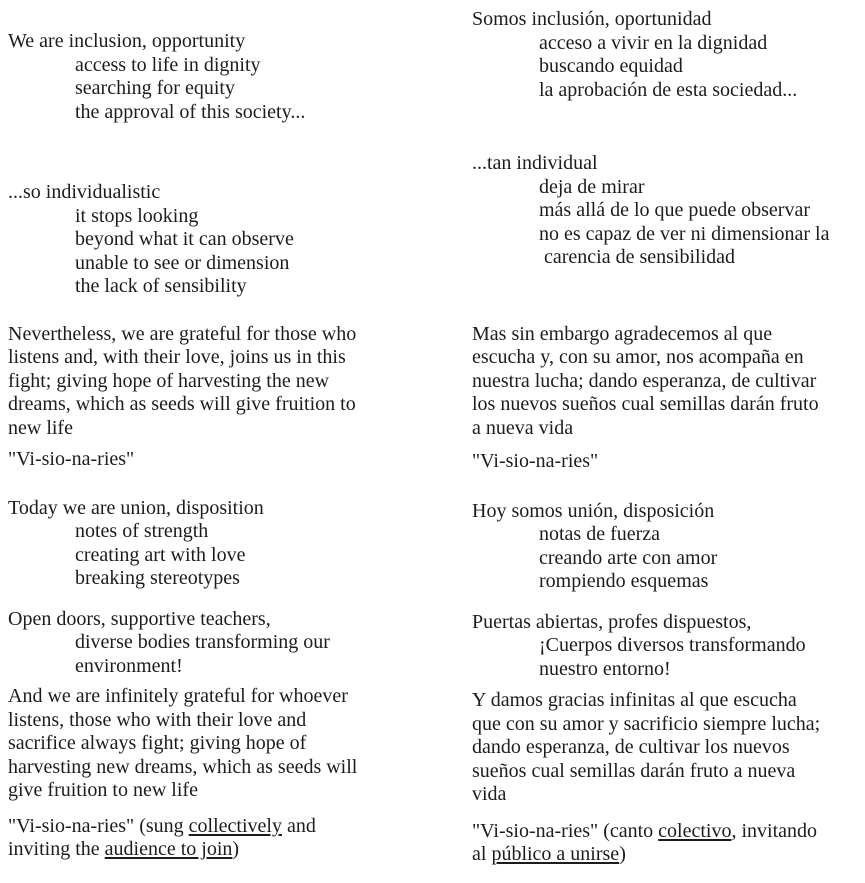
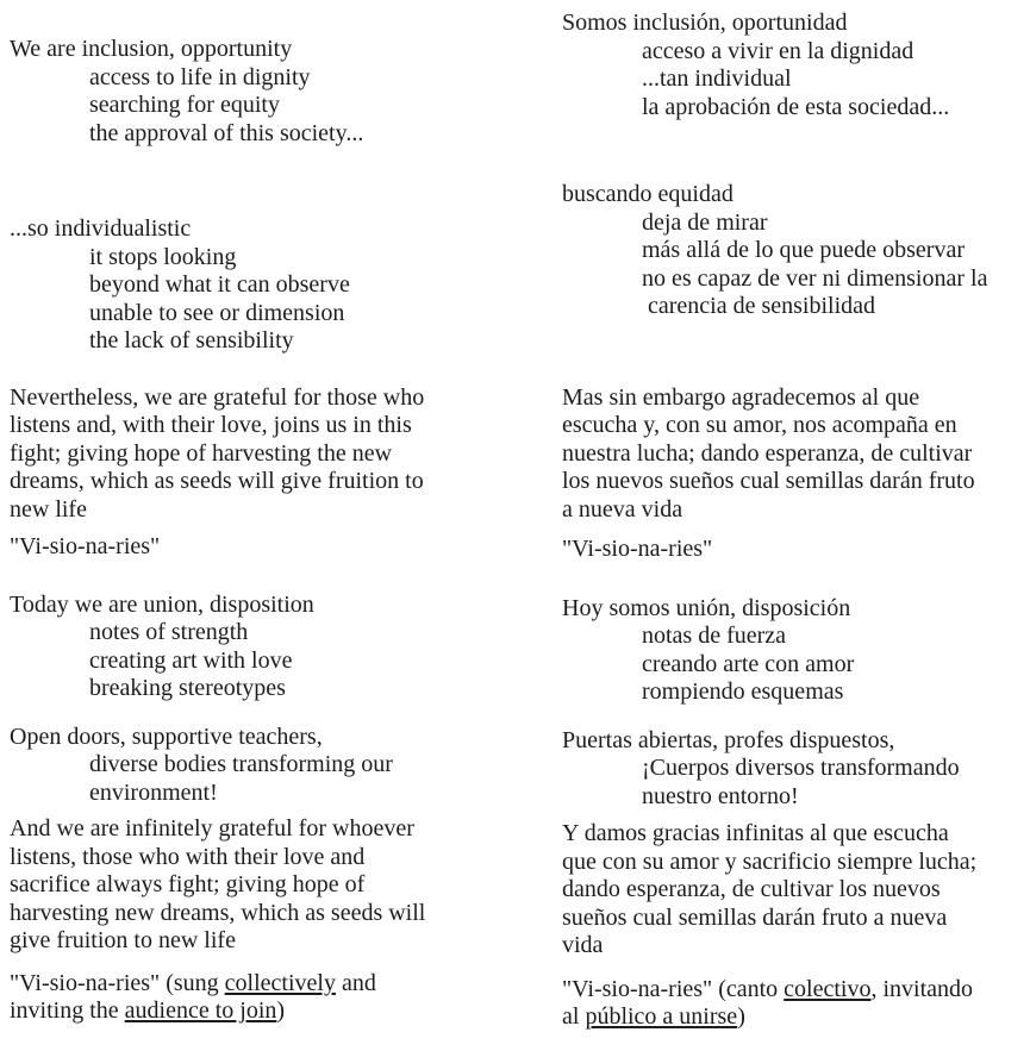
  We are inclusion, opportunity
  access to life in dignity
  searching for equity
  the approval of this society...
  ...so individualistic
  it stops looking
  beyond what it can observe
  unable to see or dimension
  the lack of sensibility
  Nevertheless, we are grateful for those who
  listens and, with their love, joins us in this
  fight; giving hope of harvesting the new
  dreams, which as seeds will give fruition to
  new life
  "Vi-sio-na-ries"
  Today we are union, disposition
  notes of strength
  creating art with love
  breaking stereotypes
  Open doors, supportive teachers,
  diverse bodies transforming our
  environment!
  And we are infinitely grateful for whoever
  listens, those who with their love and
  sacrifice always fight; giving hope of
  harvesting new dreams, which as seeds will
  give fruition to new life
  "Vi-sio-na-ries" (sung collectively and
  inviting the audience to join)
  Somos inclusión, oportunidad
  acceso a vivir en la dignidad
- buscando equidad
+ ...tan individual
  la aprobación de esta sociedad...
- ...tan individual
+ buscando equidad
  deja de mirar
  más allá de lo que puede observar
  no es capaz de ver ni dimensionar la
  carencia de sensibilidad
  Mas sin embargo agradecemos al que
  escucha y, con su amor, nos acompaña en
  nuestra lucha; dando esperanza, de cultivar
  los nuevos sueños cual semillas darán fruto
  a nueva vida
  "Vi-sio-na-ries"
  Hoy somos unión, disposición
  notas de fuerza
  creando arte con amor
  rompiendo esquemas
  Puertas abiertas, profes dispuestos,
  ¡Cuerpos diversos transformando
  nuestro entorno!
  Y damos gracias infinitas al que escucha
  que con su amor y sacrificio siempre lucha;
  dando esperanza, de cultivar los nuevos
  sueños cual semillas darán fruto a nueva
  vida
  "Vi-sio-na-ries" (canto colectivo, invitando
  al público a unirse)
